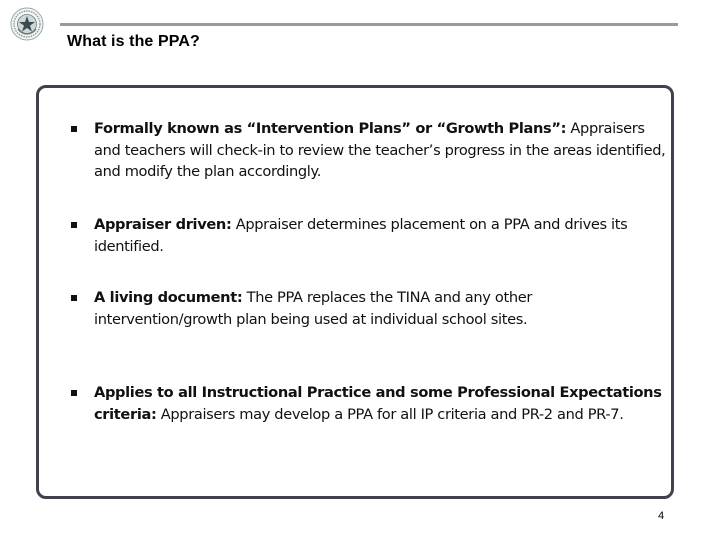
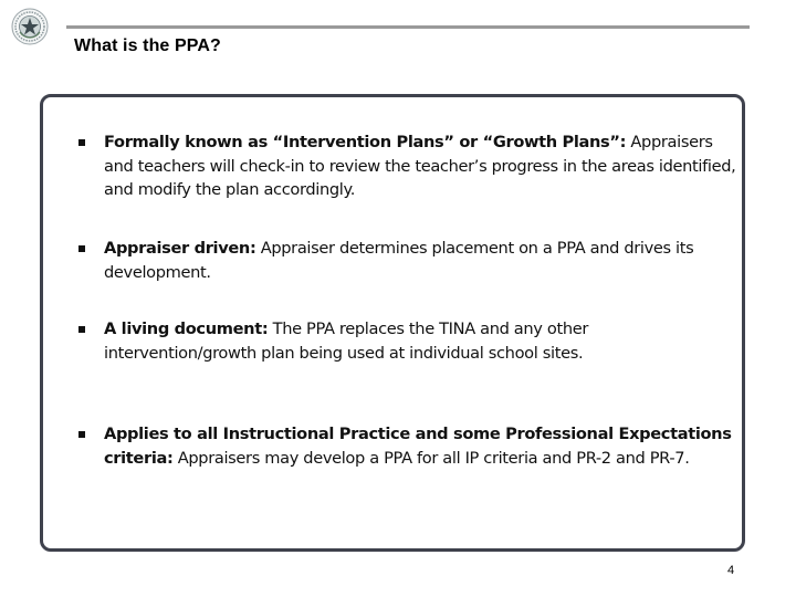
  What is the PPA?
  Formally known as “Intervention Plans” or “Growth Plans”: Appraisers and teachers will check-in to review the teacher’s progress in the areas identified, and modify the plan accordingly.
- Appraiser driven: Appraiser determines placement on a PPA and drives its identified.
+ Appraiser driven: Appraiser determines placement on a PPA and drives its development.
  A living document: The PPA replaces the TINA and any other intervention/growth plan being used at individual school sites.
  Applies to all Instructional Practice and some Professional Expectations criteria: Appraisers may develop a PPA for all IP criteria and PR-2 and PR-7.
  4
